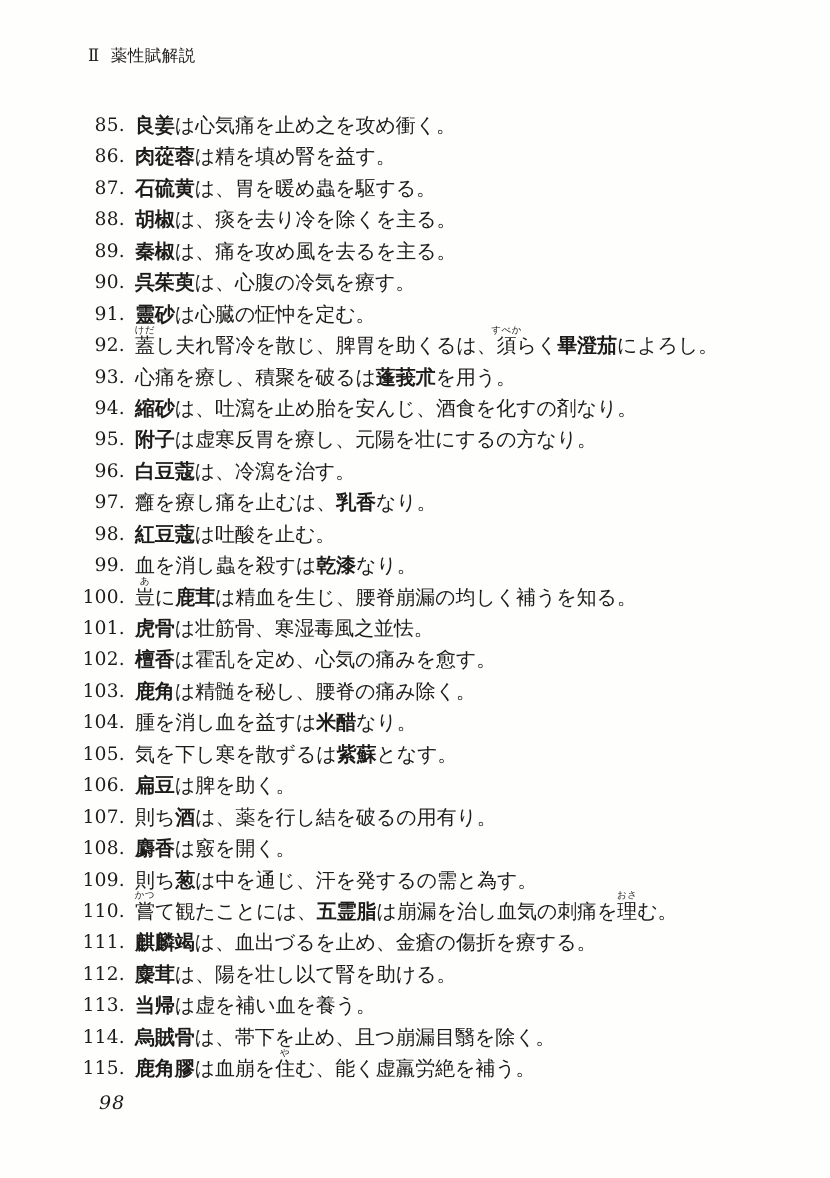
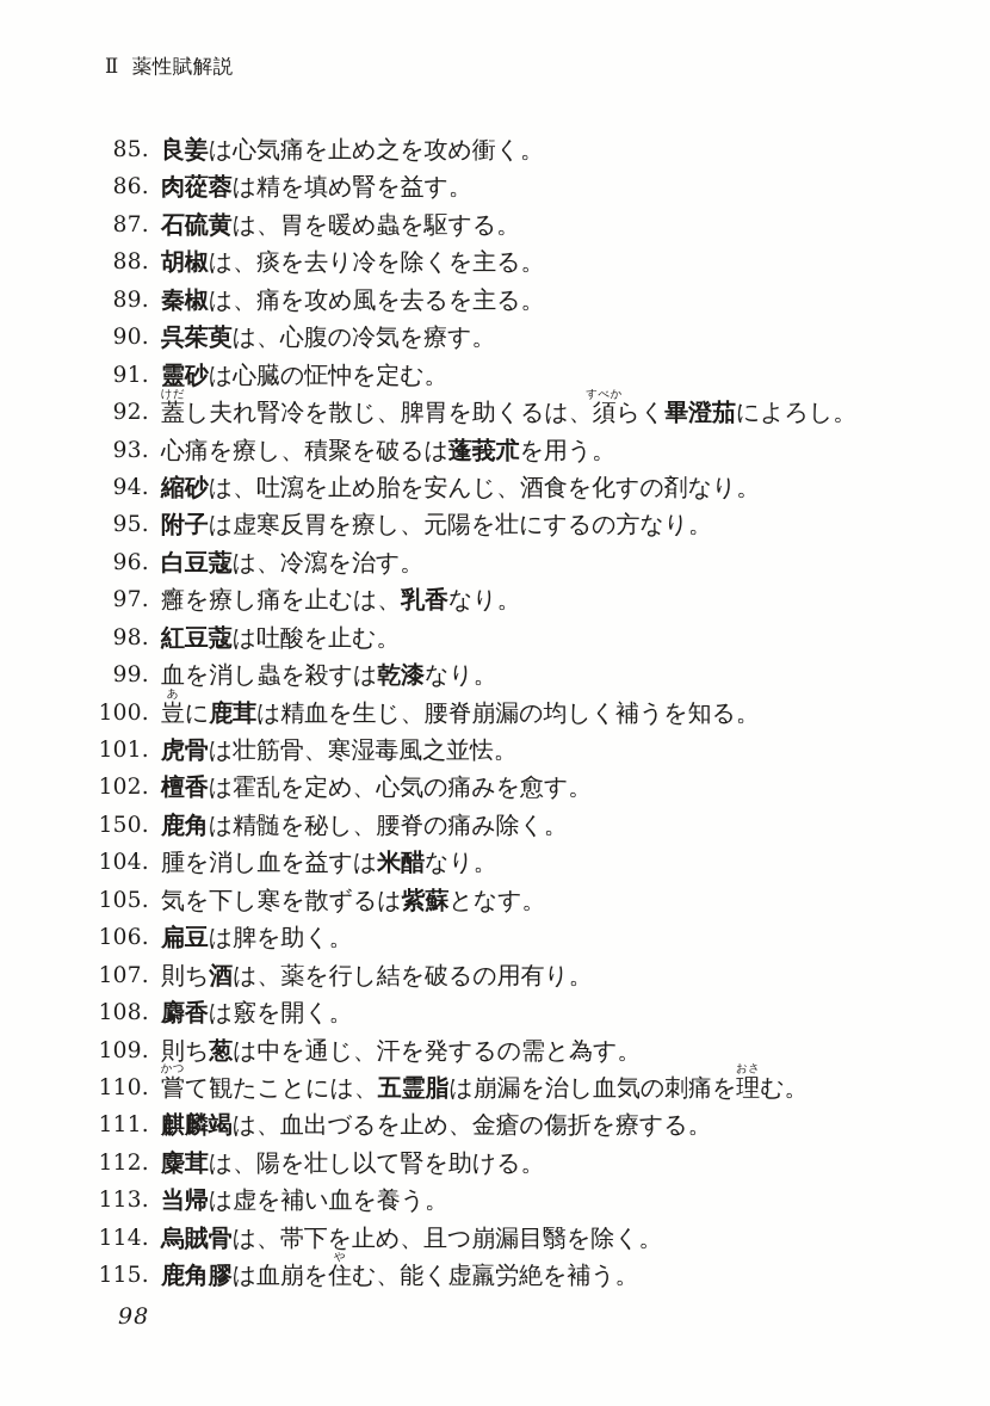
  Ⅱ 薬性賦解説
  85.
  良姜は心気痛を止め之を攻め衝く。
  86.
  肉蓯蓉は精を填め腎を益す。
  87.
  石硫黄は、胃を暖め蟲を駆する。
  88.
  胡椒は、痰を去り冷を除くを主る。
  89.
  秦椒は、痛を攻め風を去るを主る。
  90.
  呉茱萸は、心腹の冷気を療す。
  91.
  靈砂は心臓の怔忡を定む。
  92.
  けだ
  蓋し夫れ腎冷を散じ、脾胃を助くるは、
  すべか
  須らく畢澄茄によろし。
  93.
  心痛を療し、積聚を破るは蓬莪朮を用う。
  94.
  縮砂は、吐瀉を止め胎を安んじ、酒食を化すの剤なり。
  95.
  附子は虚寒反胃を療し、元陽を壮にするの方なり。
  96.
  白豆蔻は、冷瀉を治す。
  97.
  癰を療し痛を止むは、乳香なり。
  98.
  紅豆蔻は吐酸を止む。
  99.
  血を消し蟲を殺すは乾漆なり。
  100.
  あ
  豈に鹿茸は精血を生じ、腰脊崩漏の均しく補うを知る。
  101.
  虎骨は壮筋骨、寒湿毒風之並怯。
  102.
  檀香は霍乱を定め、心気の痛みを愈す。
- 103.
+ 150.
  鹿角は精髄を秘し、腰脊の痛み除く。
  104.
  腫を消し血を益すは米醋なり。
  105.
  気を下し寒を散ずるは紫蘇となす。
  106.
  扁豆は脾を助く。
  107.
  則ち酒は、薬を行し結を破るの用有り。
  108.
  麝香は竅を開く。
  109.
  則ち葱は中を通じ、汗を発するの需と為す。
  110.
  かつ
  嘗て観たことには、五霊脂は崩漏を治し血気の刺痛を
  おさ
  理む。
  111.
  麒麟竭は、血出づるを止め、金瘡の傷折を療する。
  112.
  麋茸は、陽を壮し以て腎を助ける。
  113.
  当帰は虚を補い血を養う。
  114.
  烏賊骨は、帯下を止め、且つ崩漏目翳を除く。
  115.
  鹿角膠は血崩を
  や
  住む、能く虚羸労絶を補う。
  98
